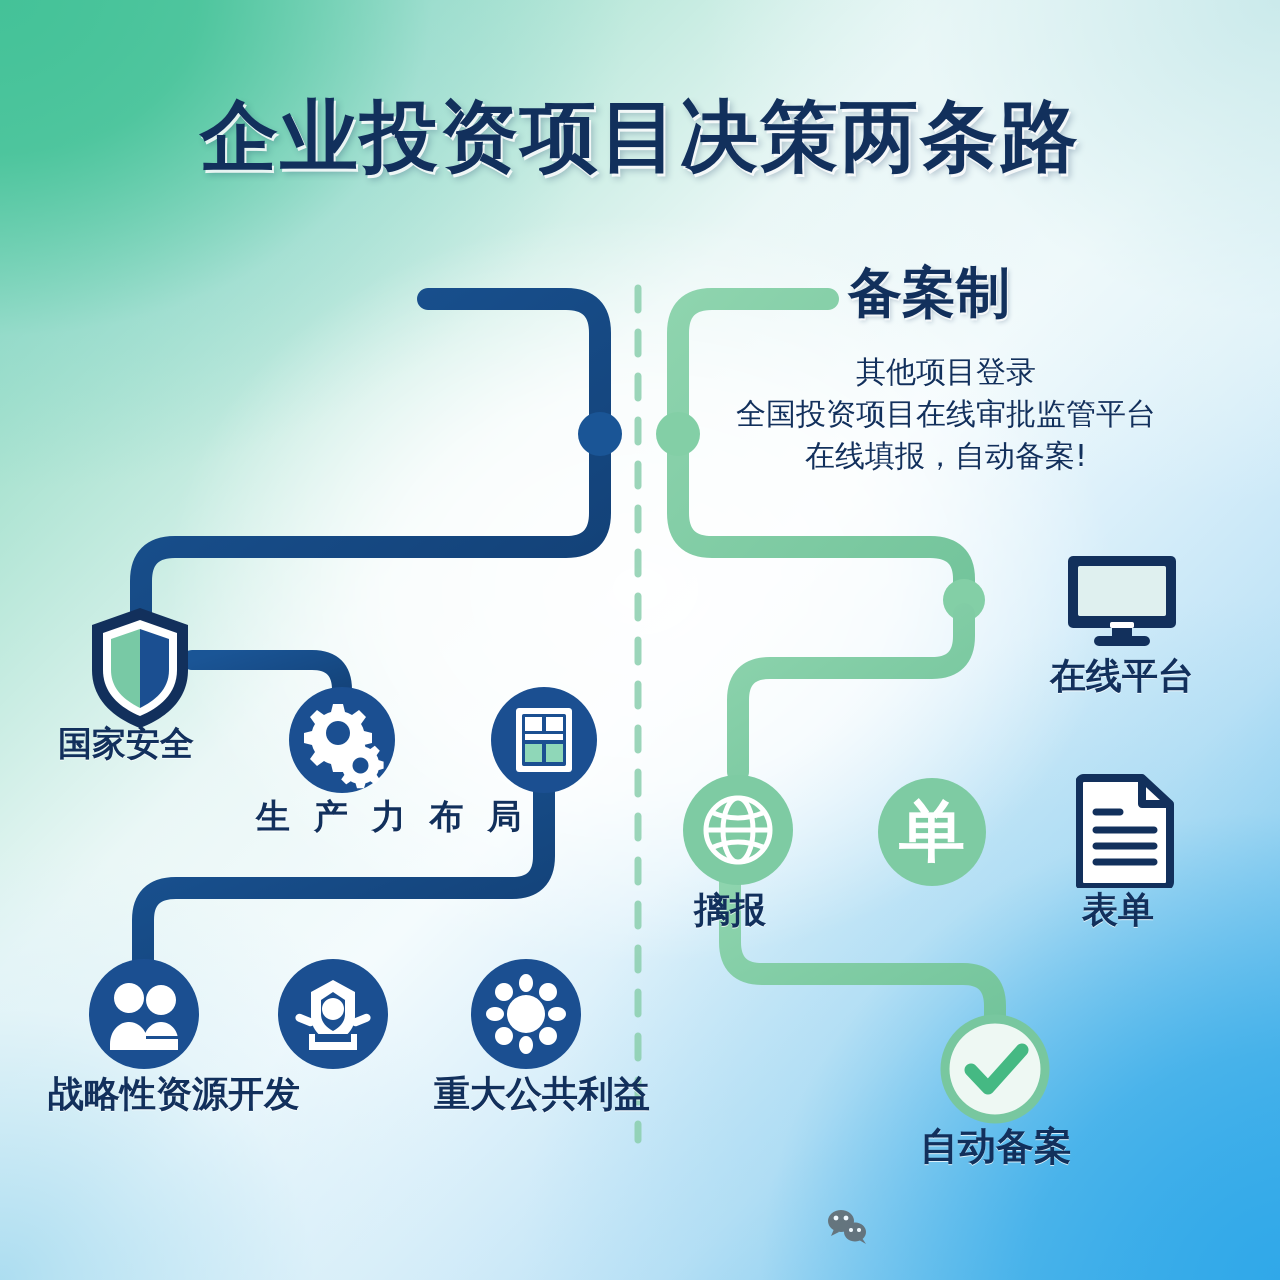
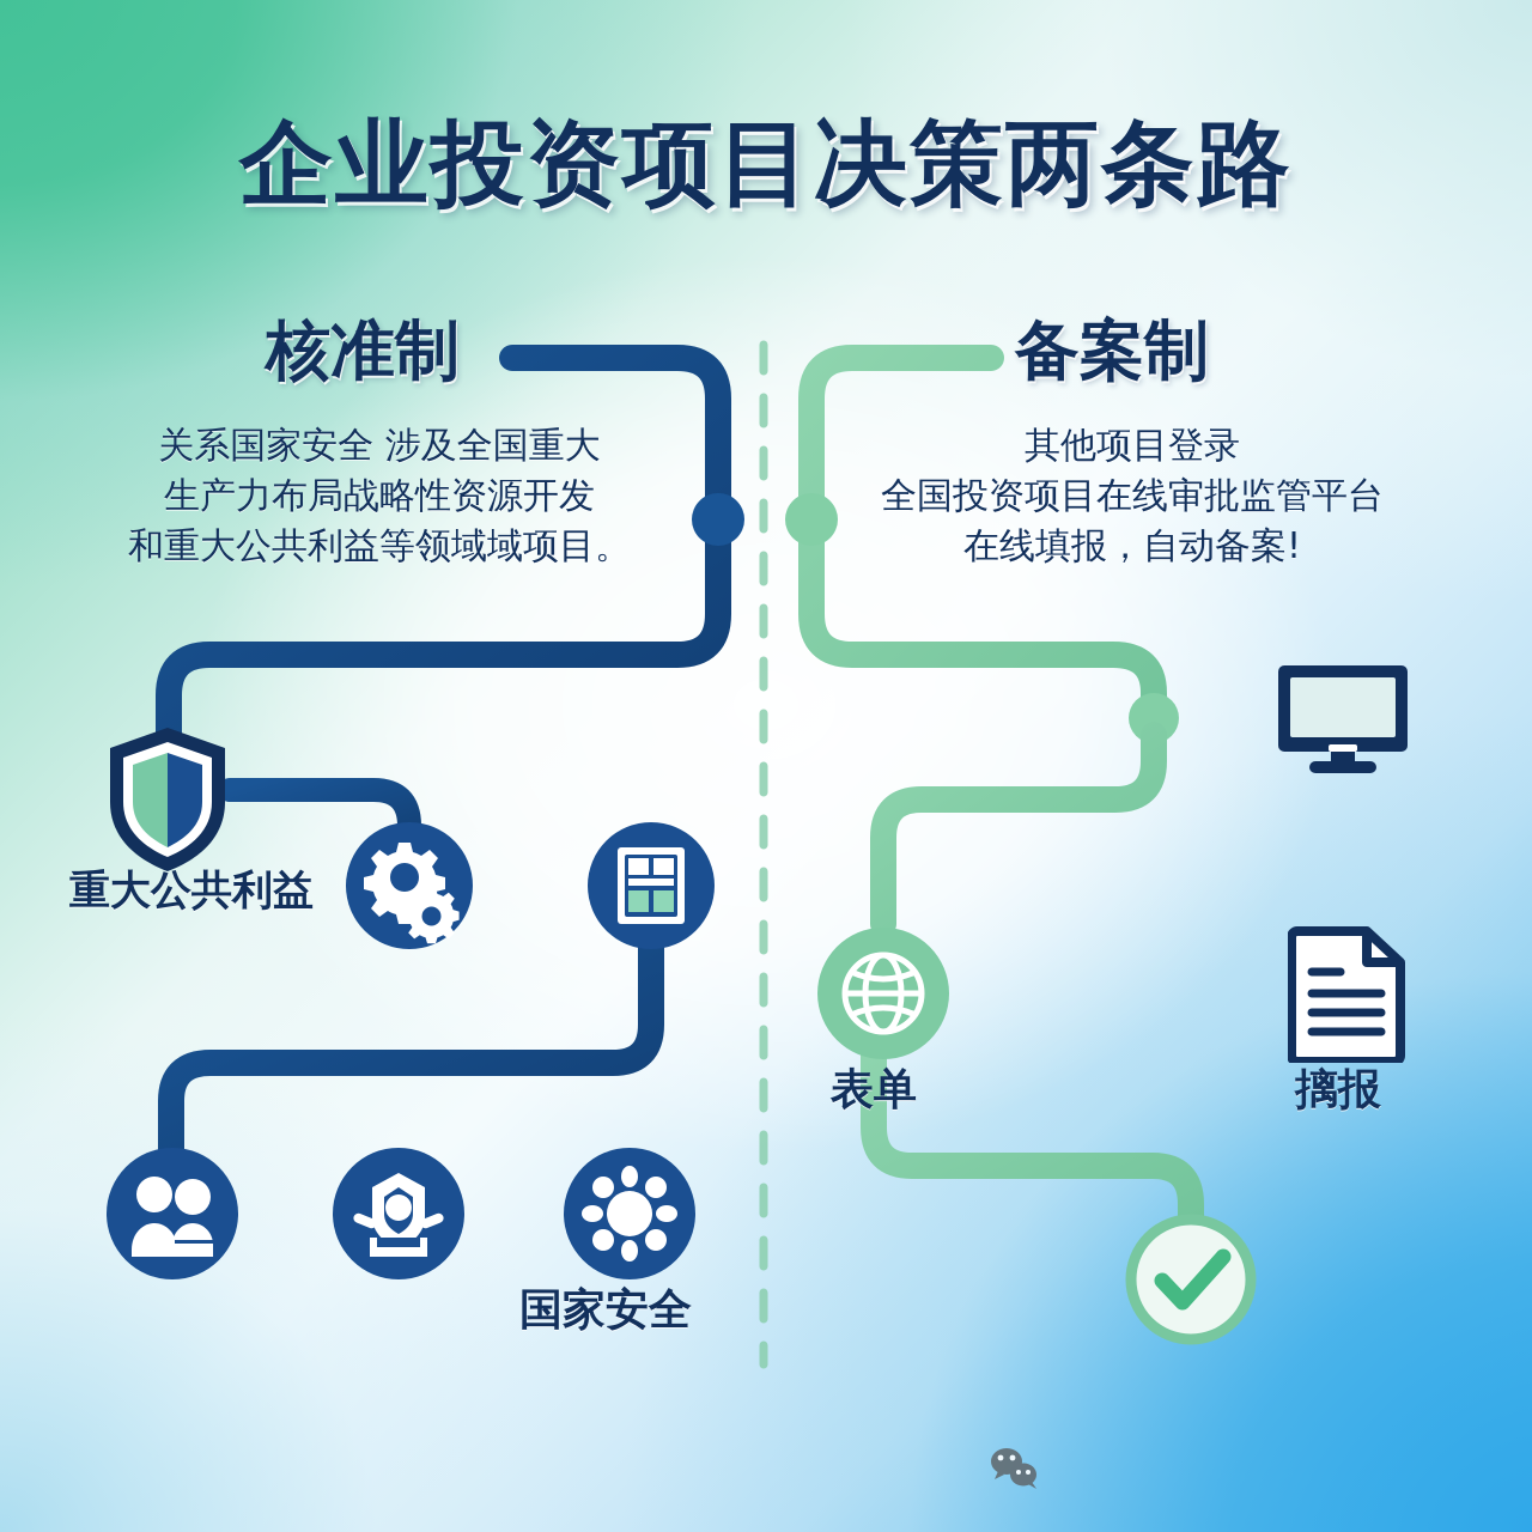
  企业投资项目决策两条路
+ 核准制
+ 关系国家安全 涉及全国重大
+ 生产力布局战略性资源开发
+ 和重大公共利益等领域域项目。
- 国家安全
+ 重大公共利益
- 生 产 力 布 局
- 战略性资源开发
- 重大公共利益
+ 国家安全
  备案制
  其他项目登录
  全国投资项目在线审批监管平台
  在线填报，自动备案!
- 在线平台
- 摛报
+ 表单
- 单
- 表单
+ 摛报
- 自动备案
